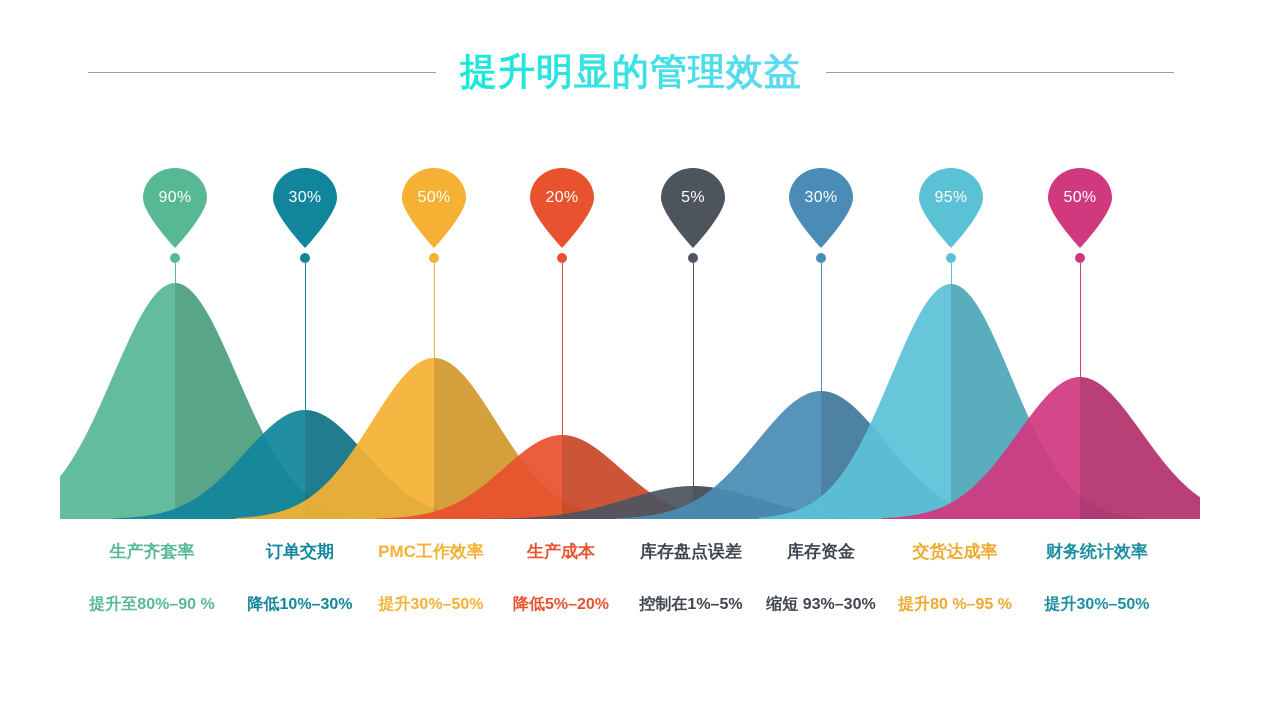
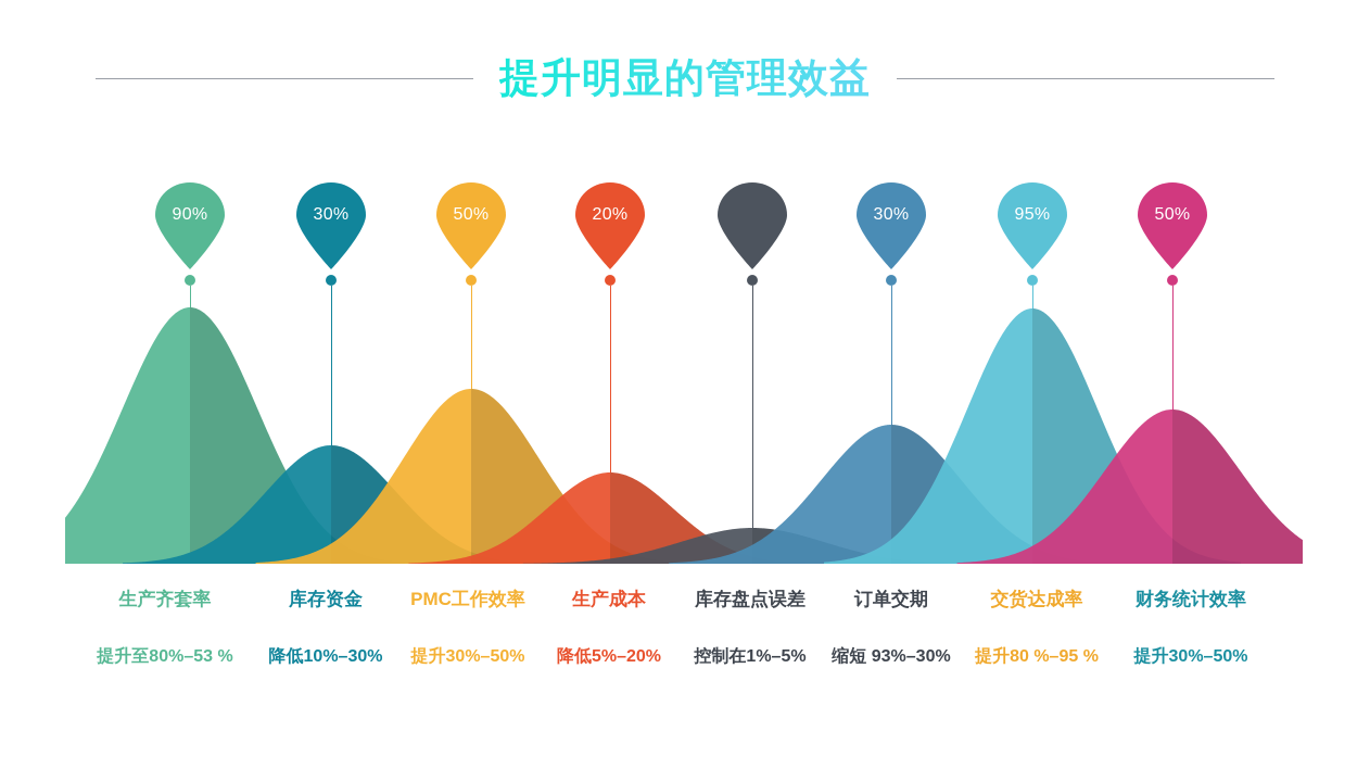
  提升明显的管理效益
  90%
  30%
  50%
  20%
- 5%
  30%
  95%
  50%
  生产齐套率
- 提升至80%–90 %
+ 提升至80%–53 %
- 订单交期
+ 库存资金
  降低10%–30%
  PMC工作效率
  提升30%–50%
  生产成本
  降低5%–20%
  库存盘点误差
  控制在1%–5%
- 库存资金
+ 订单交期
  缩短 93%–30%
  交货达成率
  提升80 %–95 %
  财务统计效率
  提升30%–50%
